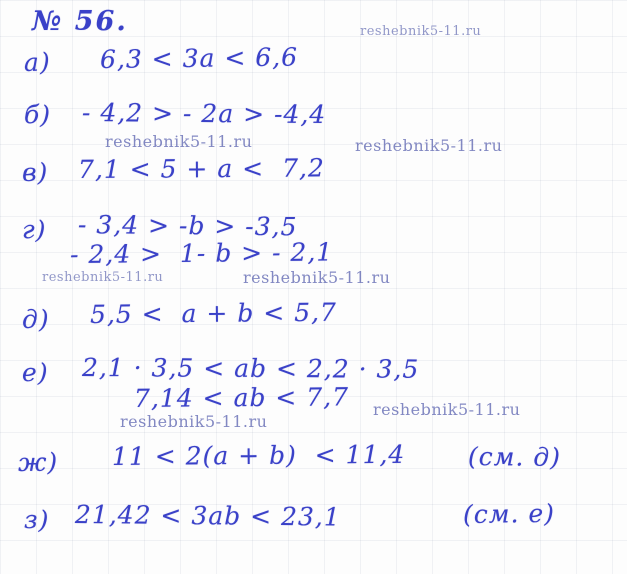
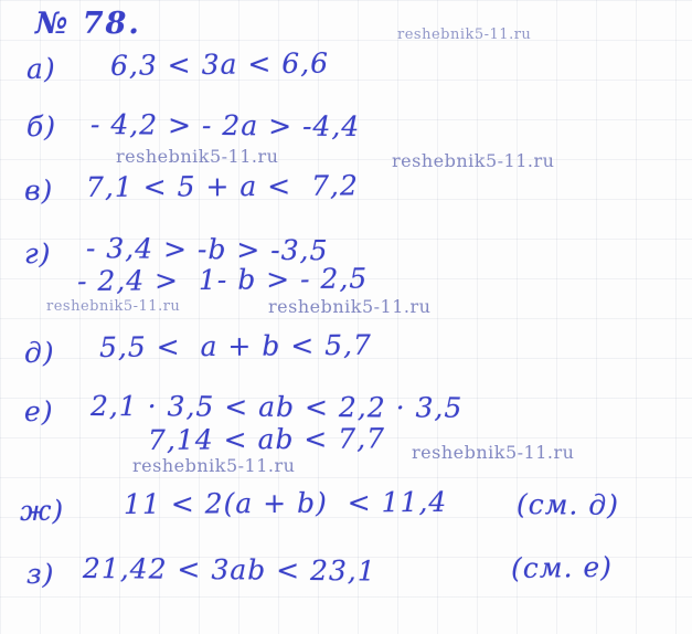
- № 56.
+ № 78.
  reshebnik5-11.ru
  reshebnik5-11.ru
  reshebnik5-11.ru
  reshebnik5-11.ru
  reshebnik5-11.ru
  reshebnik5-11.ru
  reshebnik5-11.ru
  6,3 < 3a < 6,6
  б)
  - 4,2 > - 2a > -4,4
  в)
  7,1 < 5 + a < 7,2
  г)
  - 3,4 > -b > -3,5
- - 2,4 > 1- b > - 2,1
+ - 2,4 > 1- b > - 2,5
  д)
  5,5 < a + b < 5,7
  е)
  2,1 · 3,5 < ab < 2,2 · 3,5
  7,14 < ab < 7,7
  ж)
  11 < 2(a + b) < 11,4
  (см. д)
  з)
  21,42 < 3ab < 23,1
  (см. е)
